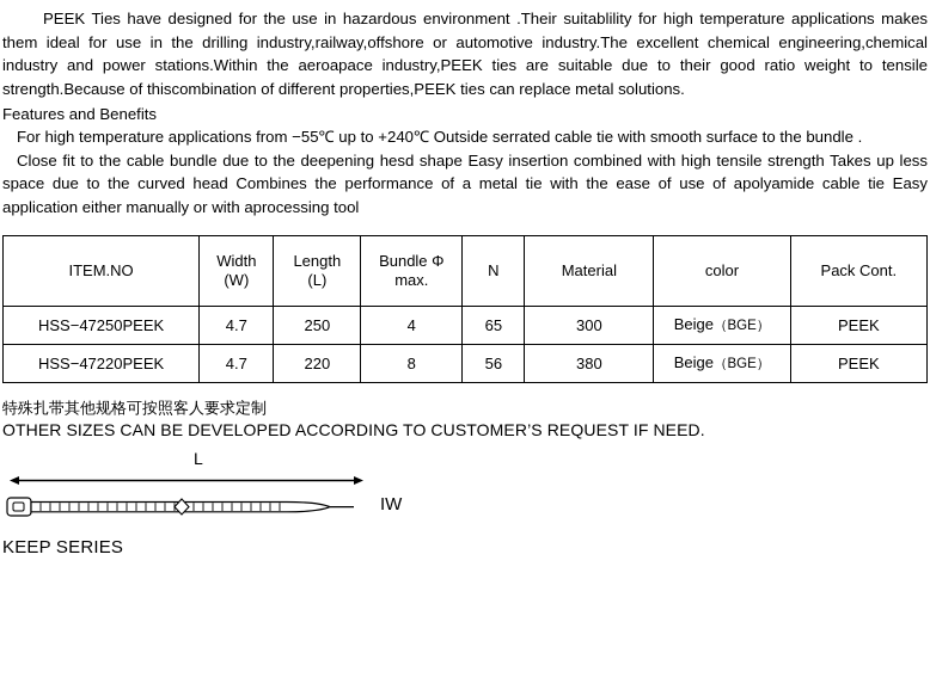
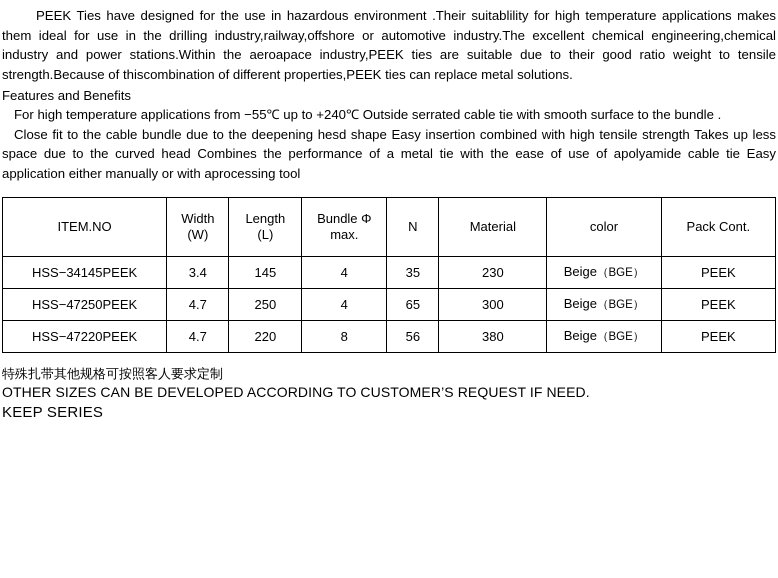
  PEEK Ties have designed for the use in hazardous environment .Their suitablility for high temperature applications makes them ideal for use in the drilling industry,railway,offshore or automotive industry.The excellent chemical engineering,chemical industry and power stations.Within the aeroapace industry,PEEK ties are suitable due to their good ratio weight to tensile strength.Because of thiscombination of different properties,PEEK ties can replace metal solutions.
  Features and Benefits
  For high temperature applications from −55℃ up to +240℃ Outside serrated cable tie with smooth surface to the bundle .
  Close fit to the cable bundle due to the deepening hesd shape Easy insertion combined with high tensile strength Takes up less space due to the curved head Combines the performance of a metal tie with the ease of use of apolyamide cable tie Easy application either manually or with aprocessing tool
  ITEM.NO	Width (W)	Length (L)	Bundle Φ max.	N	Material	color	Pack Cont.
+ HSS−34145PEEK	3.4	145	4	35	230	Beige（BGE）	PEEK
  HSS−47250PEEK	4.7	250	4	65	300	Beige（BGE）	PEEK
  HSS−47220PEEK	4.7	220	8	56	380	Beige（BGE）	PEEK
  特殊扎带其他规格可按照客人要求定制
  OTHER SIZES CAN BE DEVELOPED ACCORDING TO CUSTOMER’S REQUEST IF NEED.
- L
- IW
  KEEP SERIES
